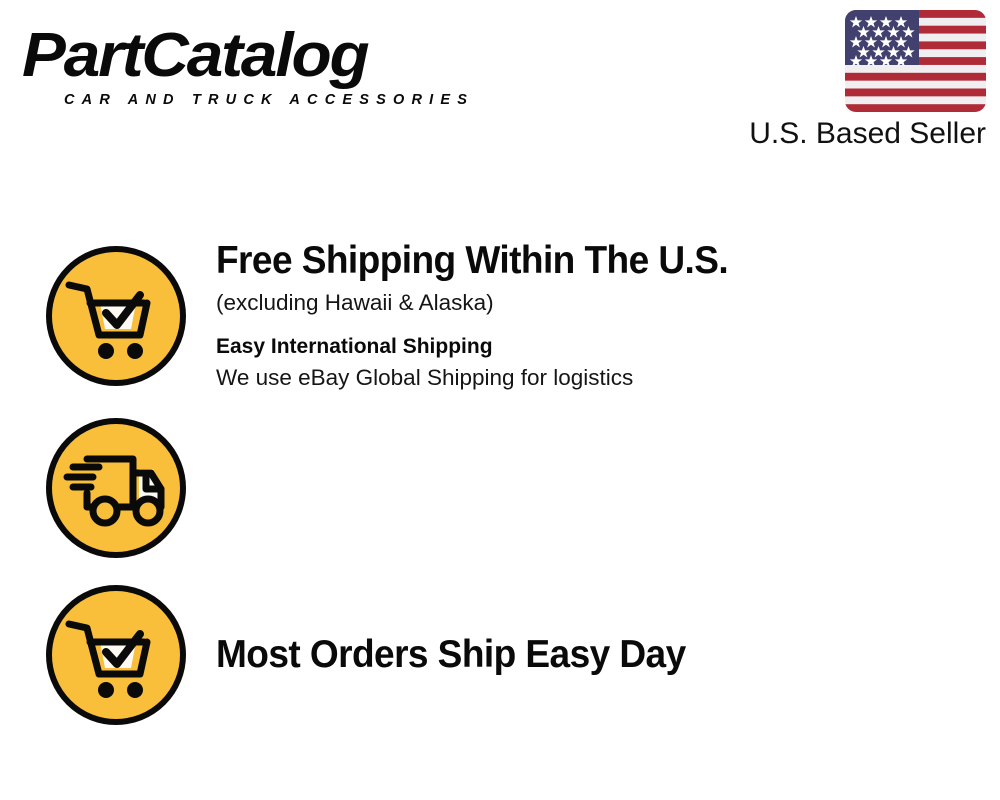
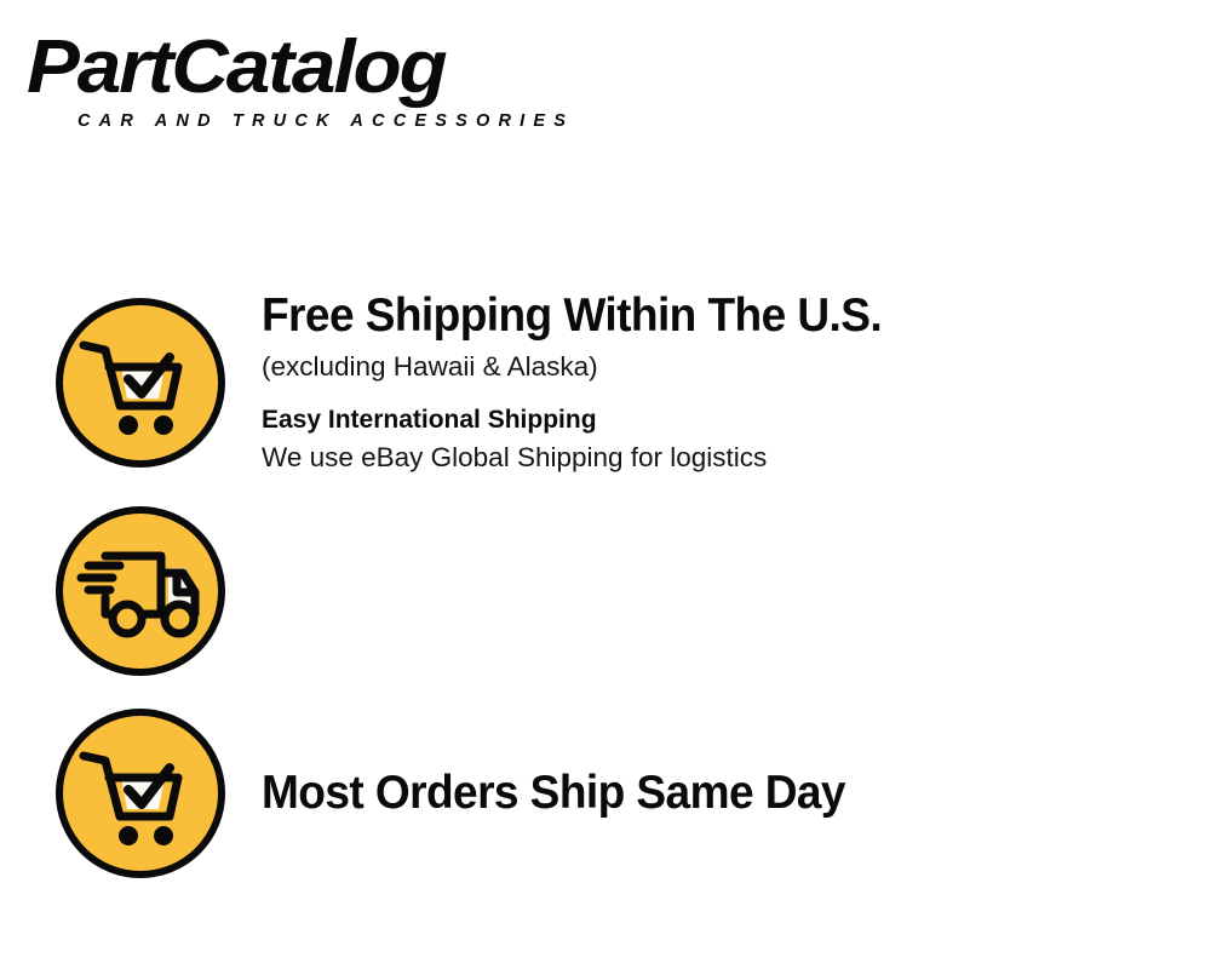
  PartCatalog
  CAR AND TRUCK ACCESSORIES
- U.S. Based Seller
  Free Shipping Within The U.S.
  (excluding Hawaii & Alaska)
  Easy International Shipping
  We use eBay Global Shipping for logistics
- Most Orders Ship Easy Day
+ Most Orders Ship Same Day
